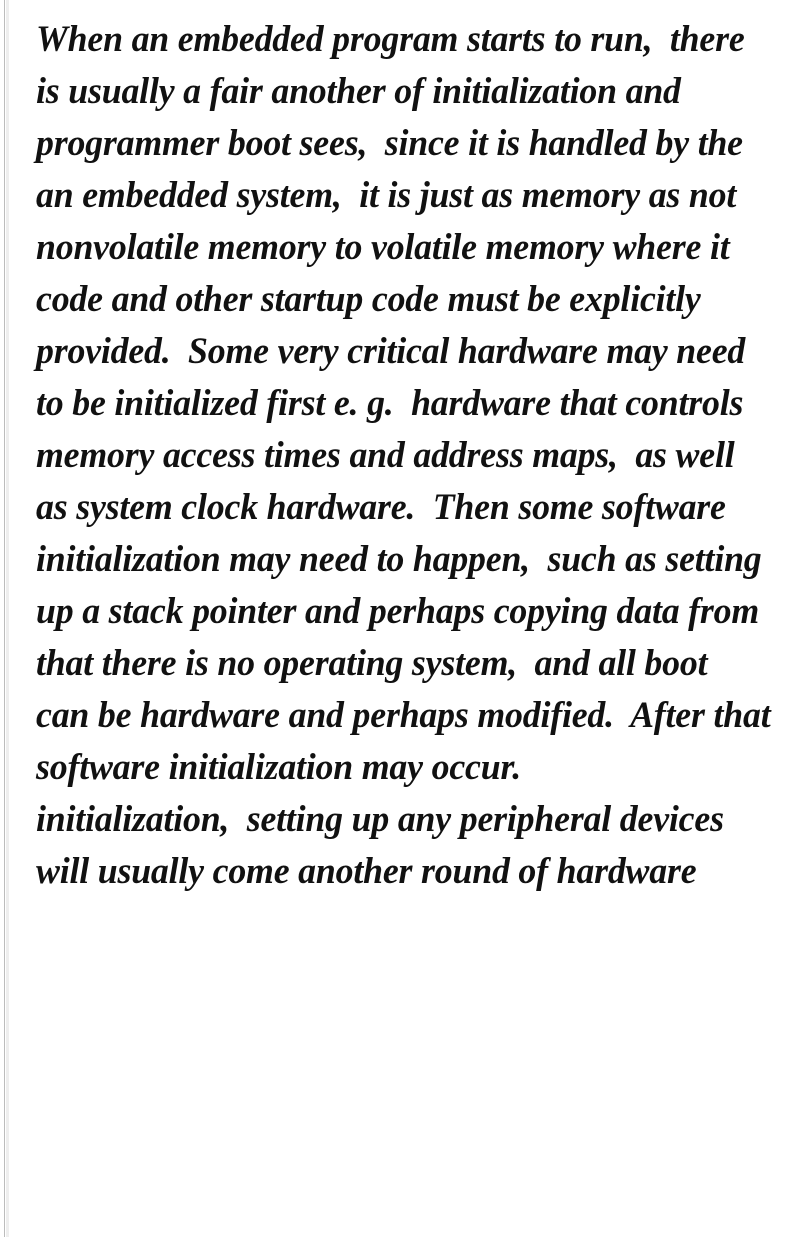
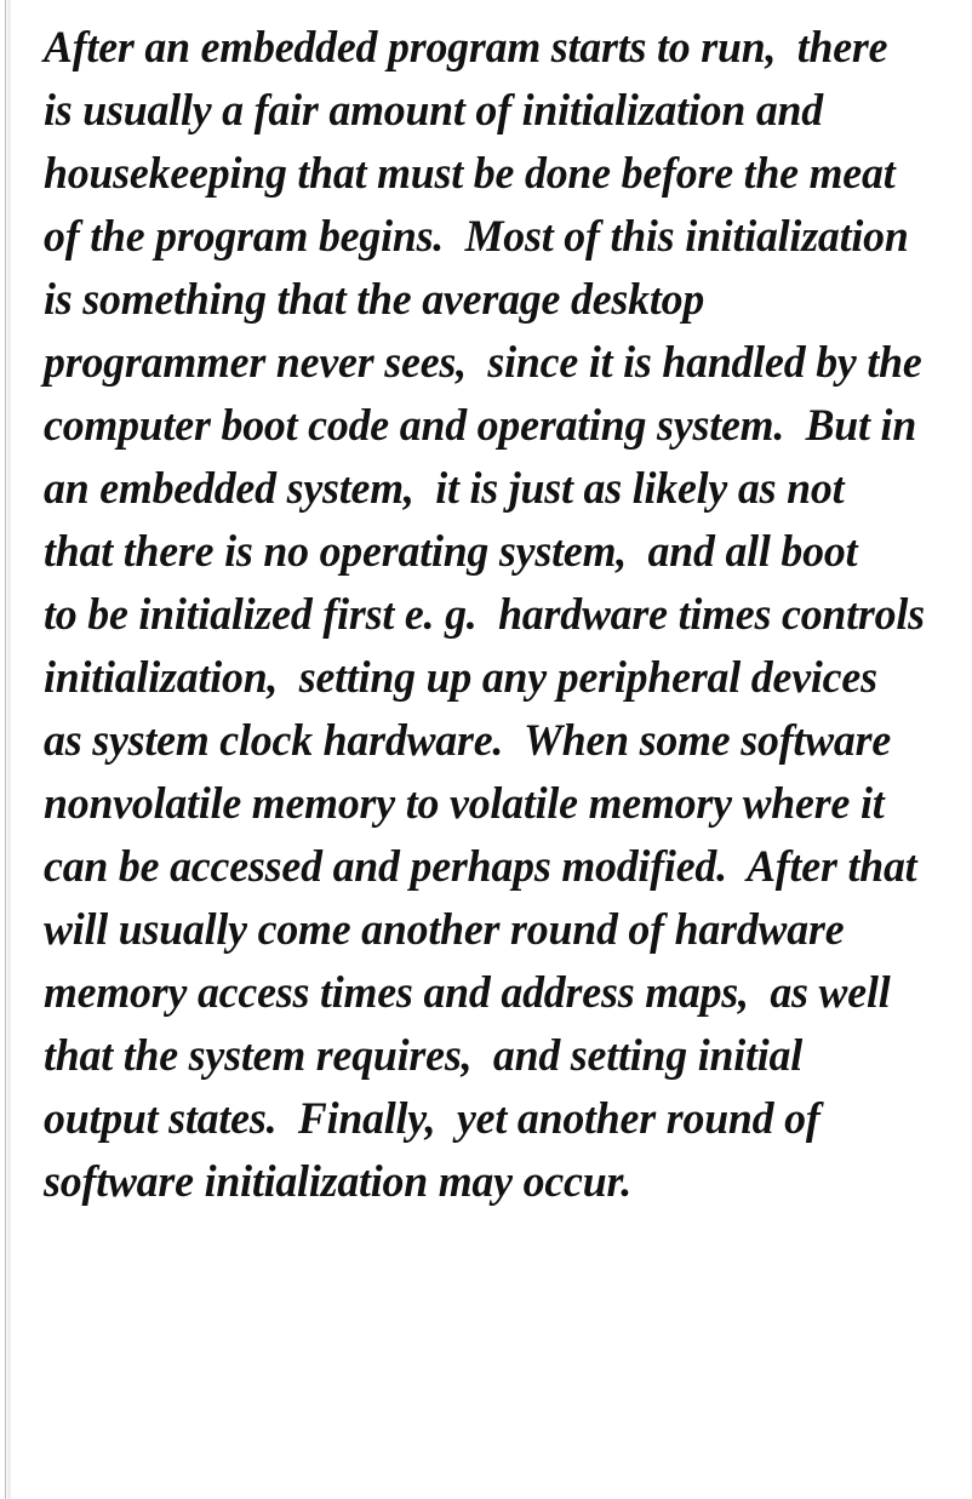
- When an embedded program starts to run, there
+ After an embedded program starts to run, there
- is usually a fair another of initialization and
+ is usually a fair amount of initialization and
+ housekeeping that must be done before the meat
+ of the program begins. Most of this initialization
+ is something that the average desktop
- programmer boot sees, since it is handled by the
+ programmer never sees, since it is handled by the
+ computer boot code and operating system. But in
- an embedded system, it is just as memory as not
+ an embedded system, it is just as likely as not
- nonvolatile memory to volatile memory where it
+ that there is no operating system, and all boot
- code and other startup code must be explicitly
- provided. Some very critical hardware may need
- to be initialized first e. g. hardware that controls
+ to be initialized first e. g. hardware times controls
- memory access times and address maps, as well
+ initialization, setting up any peripheral devices
- as system clock hardware. Then some software
+ as system clock hardware. When some software
- initialization may need to happen, such as setting
- up a stack pointer and perhaps copying data from
- that there is no operating system, and all boot
+ nonvolatile memory to volatile memory where it
- can be hardware and perhaps modified. After that
+ can be accessed and perhaps modified. After that
- software initialization may occur.
+ will usually come another round of hardware
- initialization, setting up any peripheral devices
+ memory access times and address maps, as well
+ that the system requires, and setting initial
+ output states. Finally, yet another round of
- will usually come another round of hardware
+ software initialization may occur.
